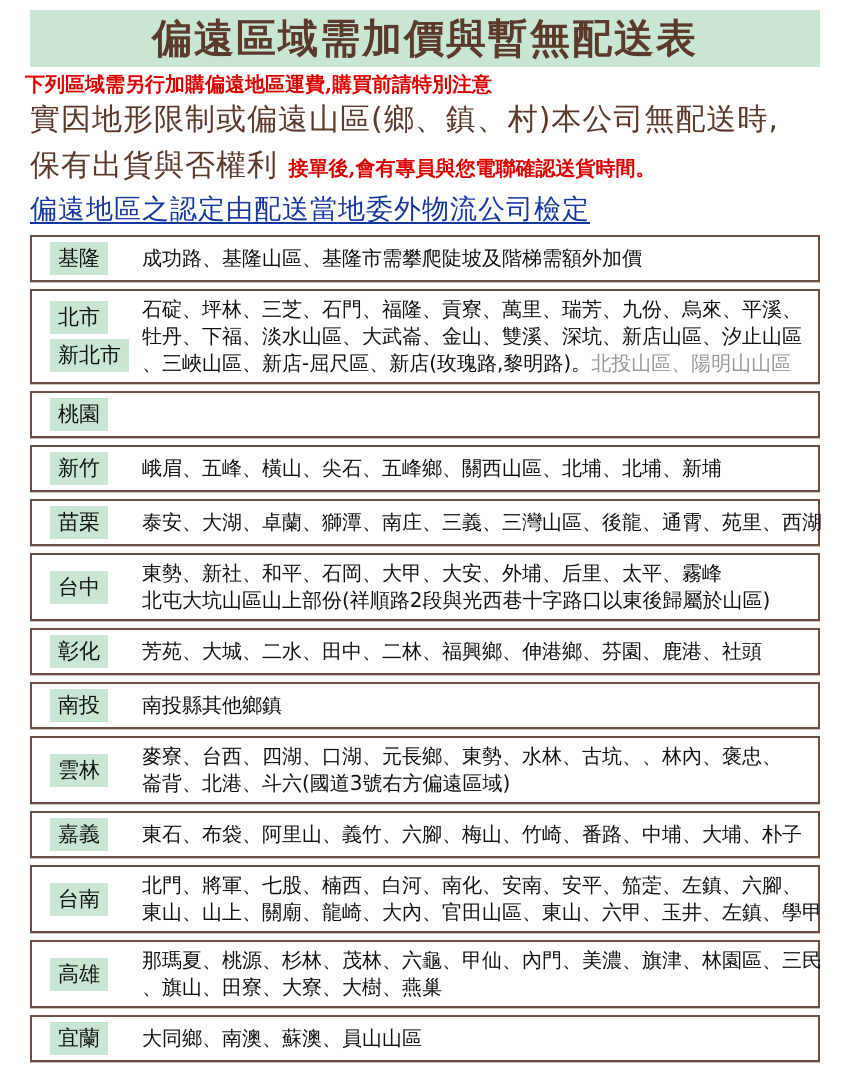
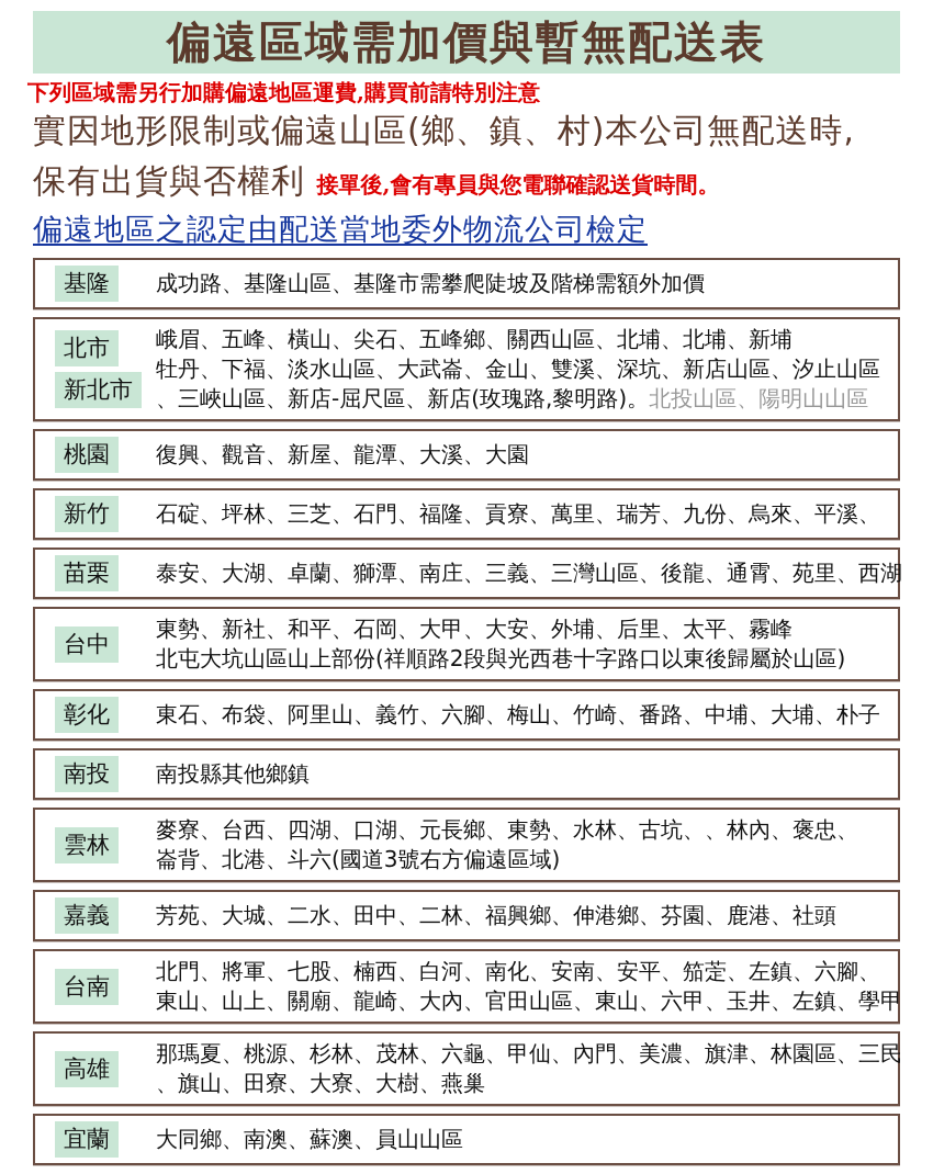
  偏遠區域需加價與暫無配送表
  下列區域需另行加購偏遠地區運費,購買前請特別注意
  實因地形限制或偏遠山區(鄉、鎮、村)本公司無配送時,
  保有出貨與否權利 接單後,會有專員與您電聯確認送貨時間。
  偏遠地區之認定由配送當地委外物流公司檢定
  基隆
  成功路、基隆山區、基隆市需攀爬陡坡及階梯需額外加價
  北市
  新北市
- 石碇、坪林、三芝、石門、福隆、貢寮、萬里、瑞芳、九份、烏來、平溪、
+ 峨眉、五峰、橫山、尖石、五峰鄉、關西山區、北埔、北埔、新埔
  牡丹、下福、淡水山區、大武崙、金山、雙溪、深坑、新店山區、汐止山區
  、三峽山區、新店-屈尺區、新店(玫瑰路,黎明路)。北投山區、陽明山山區
  桃園
+ 復興、觀音、新屋、龍潭、大溪、大園
  新竹
- 峨眉、五峰、橫山、尖石、五峰鄉、關西山區、北埔、北埔、新埔
+ 石碇、坪林、三芝、石門、福隆、貢寮、萬里、瑞芳、九份、烏來、平溪、
  苗栗
  泰安、大湖、卓蘭、獅潭、南庄、三義、三灣山區、後龍、通霄、苑里、西湖
  台中
  東勢、新社、和平、石岡、大甲、大安、外埔、后里、太平、霧峰
  北屯大坑山區山上部份(祥順路2段與光西巷十字路口以東後歸屬於山區)
  彰化
- 芳苑、大城、二水、田中、二林、福興鄉、伸港鄉、芬園、鹿港、社頭
+ 東石、布袋、阿里山、義竹、六腳、梅山、竹崎、番路、中埔、大埔、朴子
  南投
  南投縣其他鄉鎮
  雲林
  麥寮、台西、四湖、口湖、元長鄉、東勢、水林、古坑、、林內、褒忠、
  崙背、北港、斗六(國道3號右方偏遠區域)
  嘉義
- 東石、布袋、阿里山、義竹、六腳、梅山、竹崎、番路、中埔、大埔、朴子
+ 芳苑、大城、二水、田中、二林、福興鄉、伸港鄉、芬園、鹿港、社頭
  台南
  北門、將軍、七股、楠西、白河、南化、安南、安平、笳萣、左鎮、六腳、
  東山、山上、關廟、龍崎、大內、官田山區、東山、六甲、玉井、左鎮、學甲
  高雄
  那瑪夏、桃源、杉林、茂林、六龜、甲仙、內門、美濃、旗津、林園區、三民
  、旗山、田寮、大寮、大樹、燕巢
  宜蘭
  大同鄉、南澳、蘇澳、員山山區
